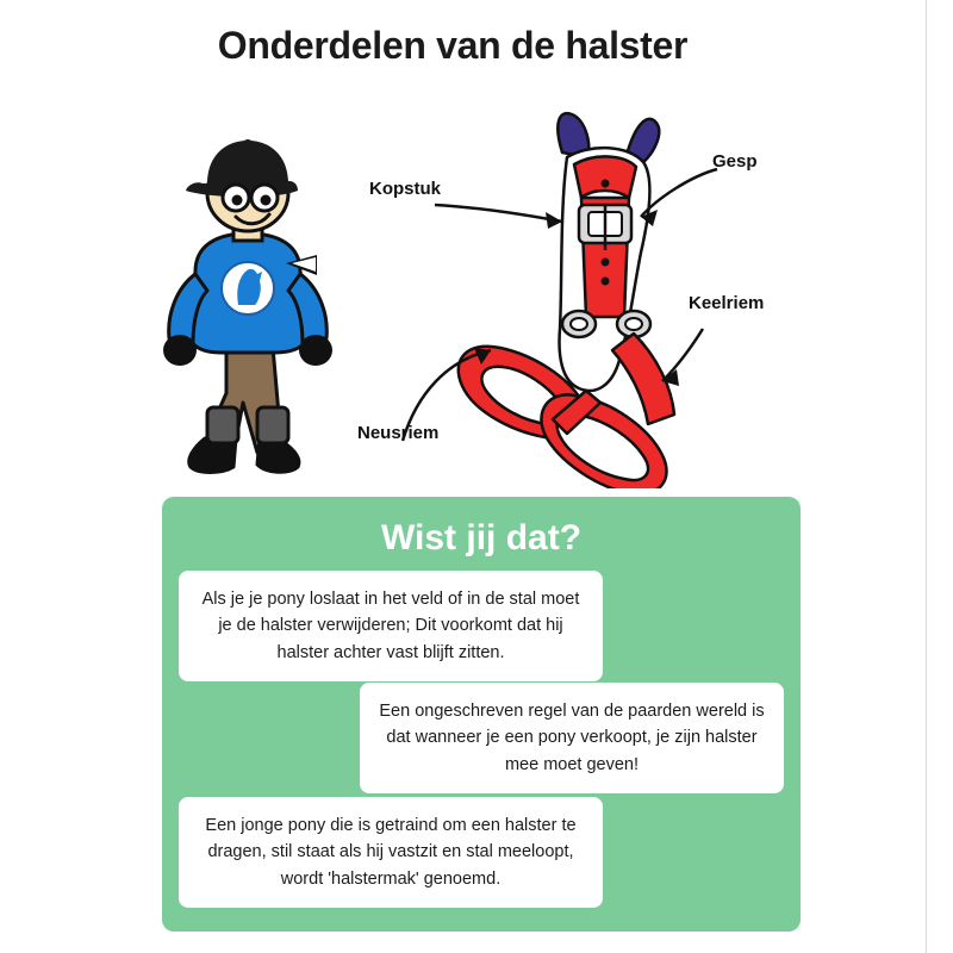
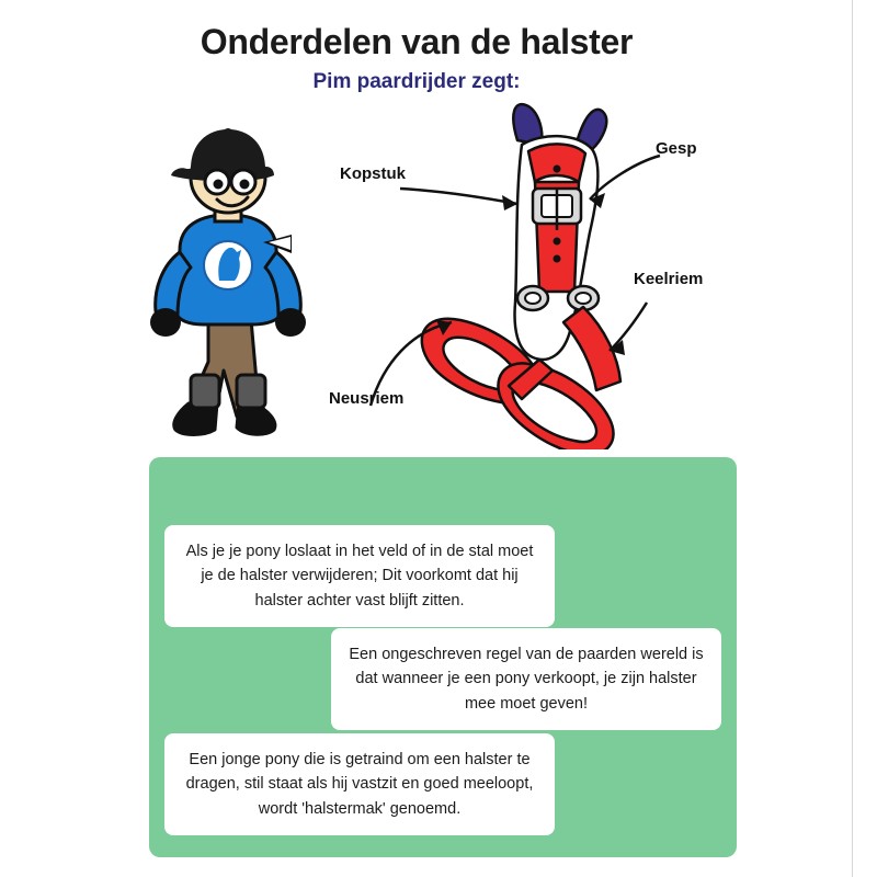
  Onderdelen van de halster
+ Pim paardrijder zegt:
  Kopstuk
  Gesp
  Keelriem
  Neusriem
- Wist jij dat?
  Als je je pony loslaat in het veld of in de stal moet je de halster verwijderen; Dit voorkomt dat hij halster achter vast blijft zitten.
  Een ongeschreven regel van de paarden wereld is dat wanneer je een pony verkoopt, je zijn halster mee moet geven!
- Een jonge pony die is getraind om een halster te dragen, stil staat als hij vastzit en stal meeloopt, wordt 'halstermak' genoemd.
+ Een jonge pony die is getraind om een halster te dragen, stil staat als hij vastzit en goed meeloopt, wordt 'halstermak' genoemd.
